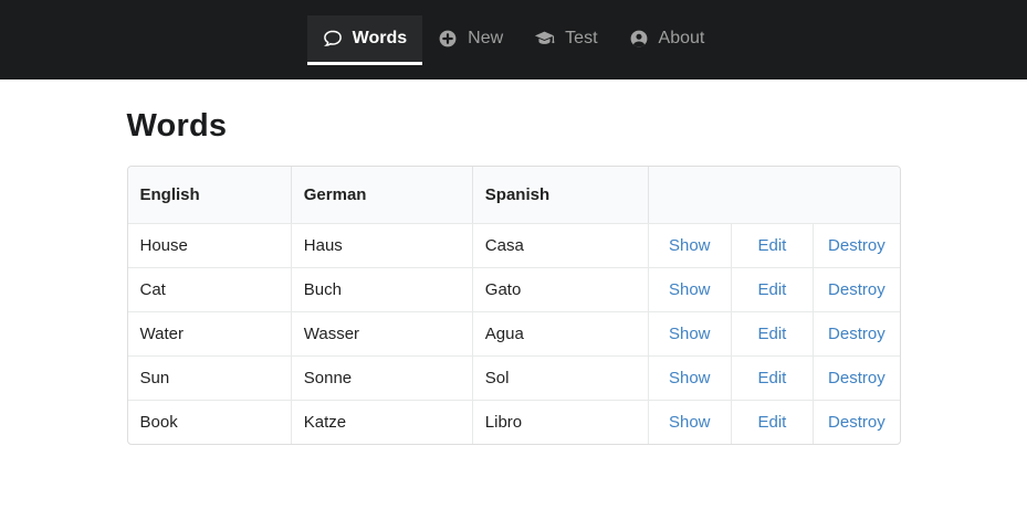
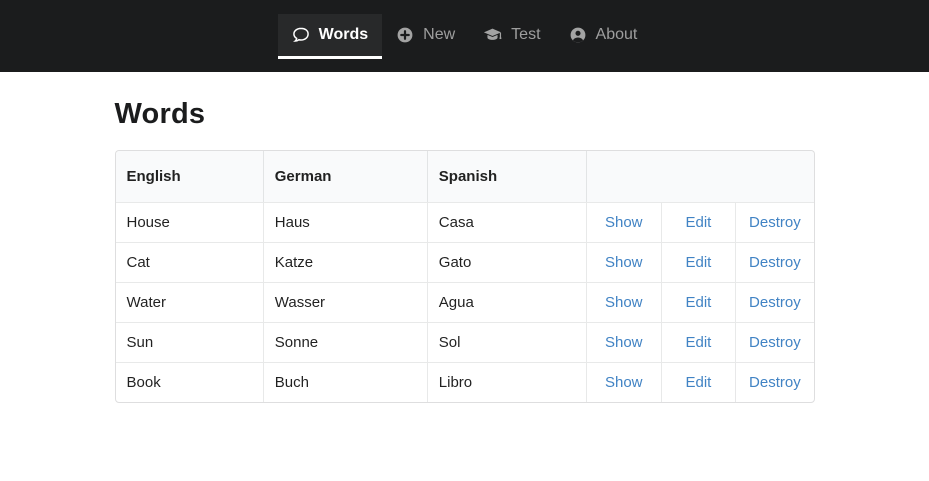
  Words
  New
  Test
  About
  Words
  English	German	Spanish
  House	Haus	Casa	Show	Edit	Destroy
- Cat	Buch	Gato	Show	Edit	Destroy
+ Cat	Katze	Gato	Show	Edit	Destroy
  Water	Wasser	Agua	Show	Edit	Destroy
  Sun	Sonne	Sol	Show	Edit	Destroy
- Book	Katze	Libro	Show	Edit	Destroy
+ Book	Buch	Libro	Show	Edit	Destroy
